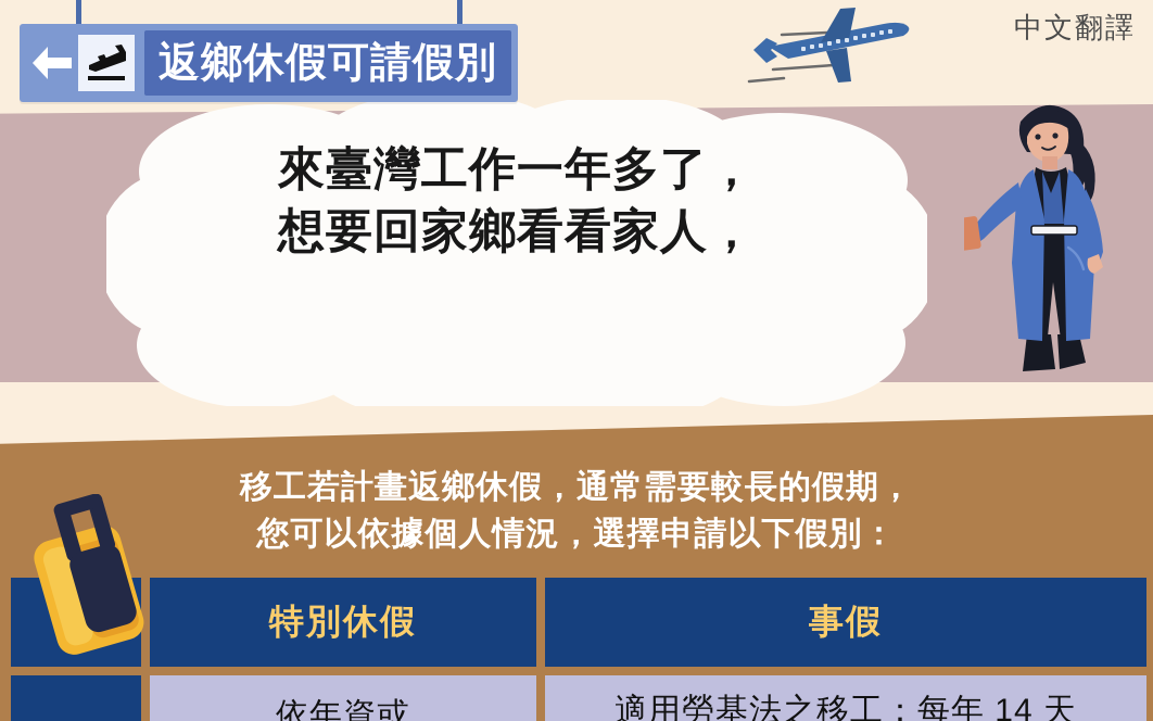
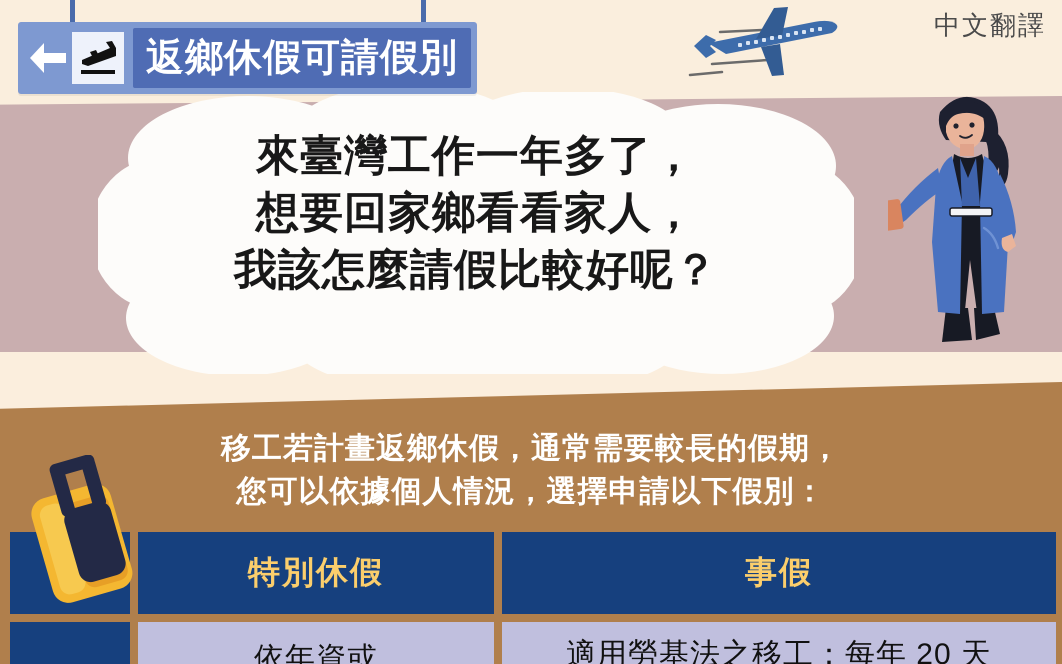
  來臺灣工作一年多了，
  想要回家鄉看看家人，
+ 我該怎麼請假比較好呢？
  返鄉休假可請假別
  中文翻譯
  移工若計畫返鄉休假，通常需要較長的假期，
  您可以依據個人情況，選擇申請以下假別：
  特別休假
  事假
  依年資或
- 適用勞基法之移工：每年 14 天
+ 適用勞基法之移工：每年 20 天
